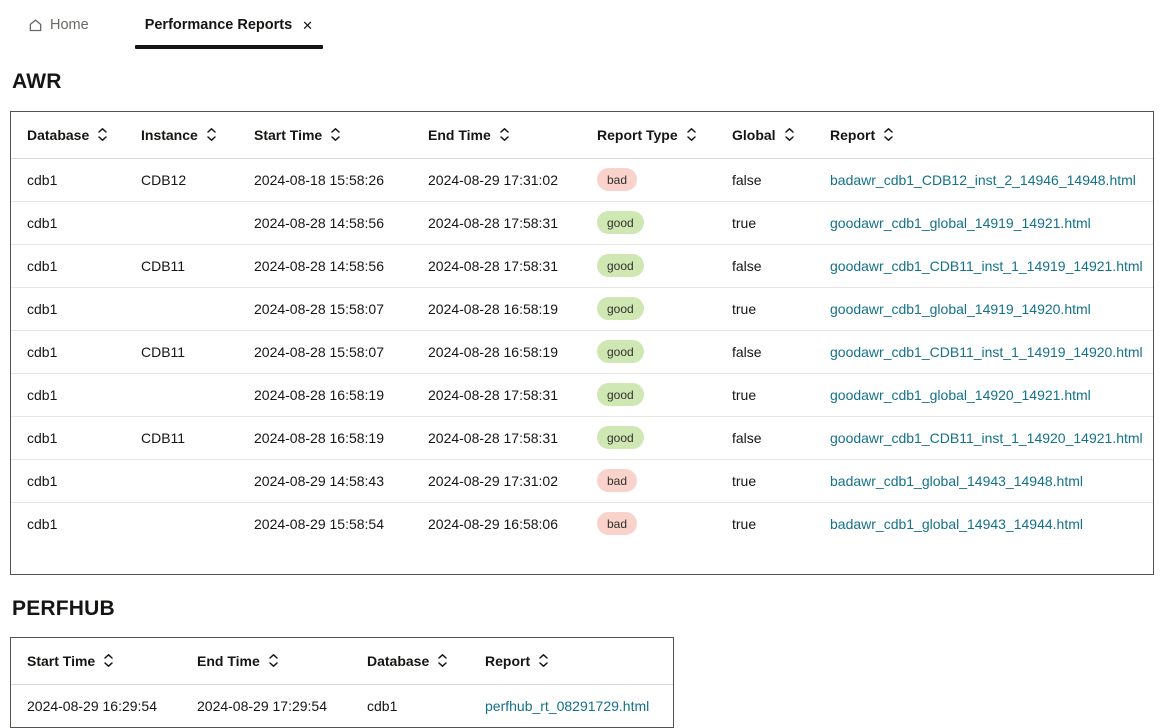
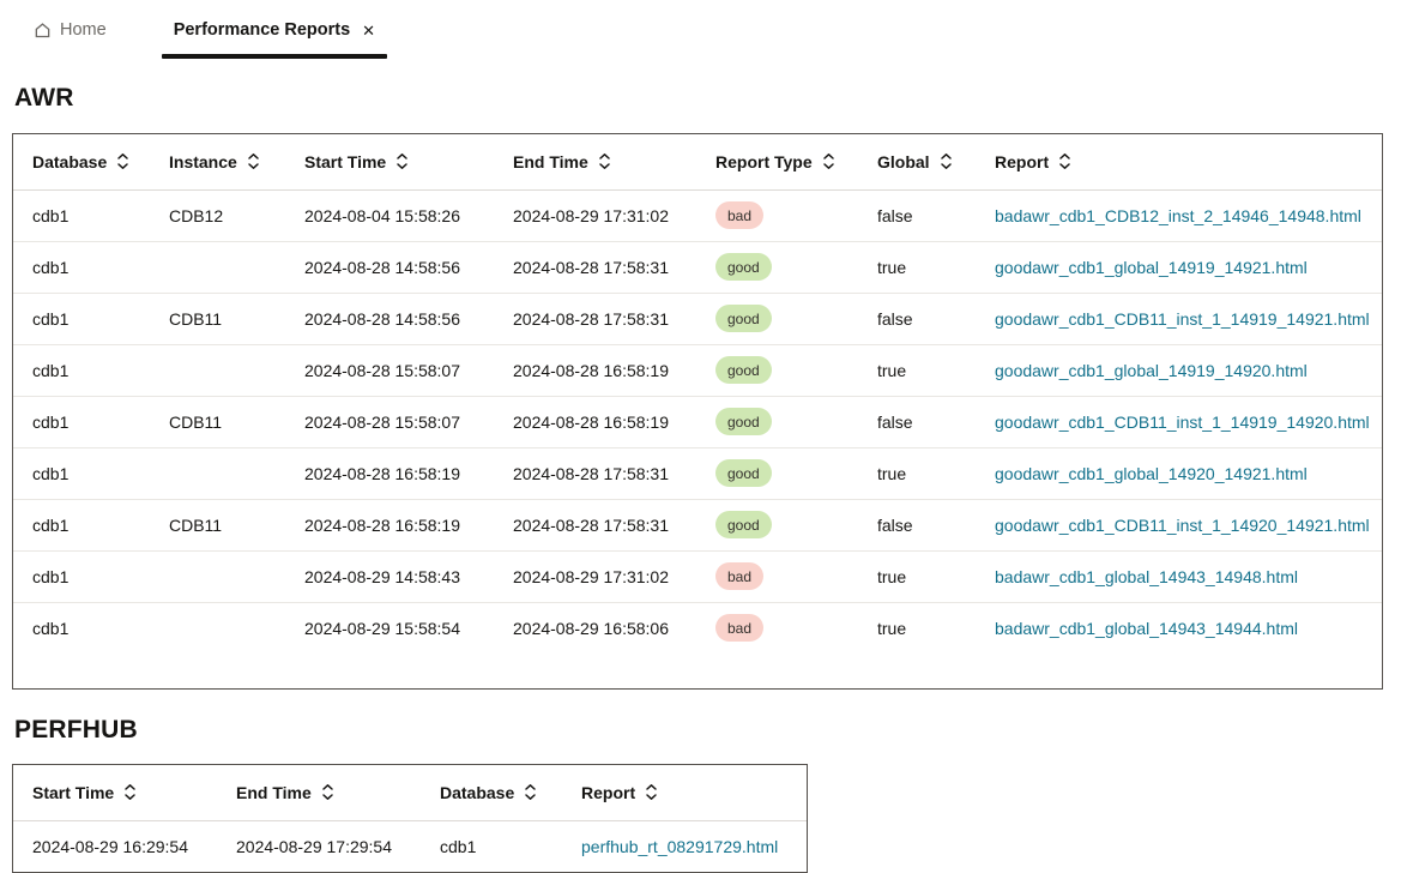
  Home
  Performance Reports
  ✕
  AWR
  Database	Instance	Start Time	End Time	Report Type	Global	Report
- cdb1	CDB12	2024-08-18 15:58:26	2024-08-29 17:31:02	bad	false	badawr_cdb1_CDB12_inst_2_14946_14948.html
+ cdb1	CDB12	2024-08-04 15:58:26	2024-08-29 17:31:02	bad	false	badawr_cdb1_CDB12_inst_2_14946_14948.html
  cdb1		2024-08-28 14:58:56	2024-08-28 17:58:31	good	true	goodawr_cdb1_global_14919_14921.html
  cdb1	CDB11	2024-08-28 14:58:56	2024-08-28 17:58:31	good	false	goodawr_cdb1_CDB11_inst_1_14919_14921.html
  cdb1		2024-08-28 15:58:07	2024-08-28 16:58:19	good	true	goodawr_cdb1_global_14919_14920.html
  cdb1	CDB11	2024-08-28 15:58:07	2024-08-28 16:58:19	good	false	goodawr_cdb1_CDB11_inst_1_14919_14920.html
  cdb1		2024-08-28 16:58:19	2024-08-28 17:58:31	good	true	goodawr_cdb1_global_14920_14921.html
  cdb1	CDB11	2024-08-28 16:58:19	2024-08-28 17:58:31	good	false	goodawr_cdb1_CDB11_inst_1_14920_14921.html
  cdb1		2024-08-29 14:58:43	2024-08-29 17:31:02	bad	true	badawr_cdb1_global_14943_14948.html
  cdb1		2024-08-29 15:58:54	2024-08-29 16:58:06	bad	true	badawr_cdb1_global_14943_14944.html
  PERFHUB
  Start Time	End Time	Database	Report
  2024-08-29 16:29:54	2024-08-29 17:29:54	cdb1	perfhub_rt_08291729.html
